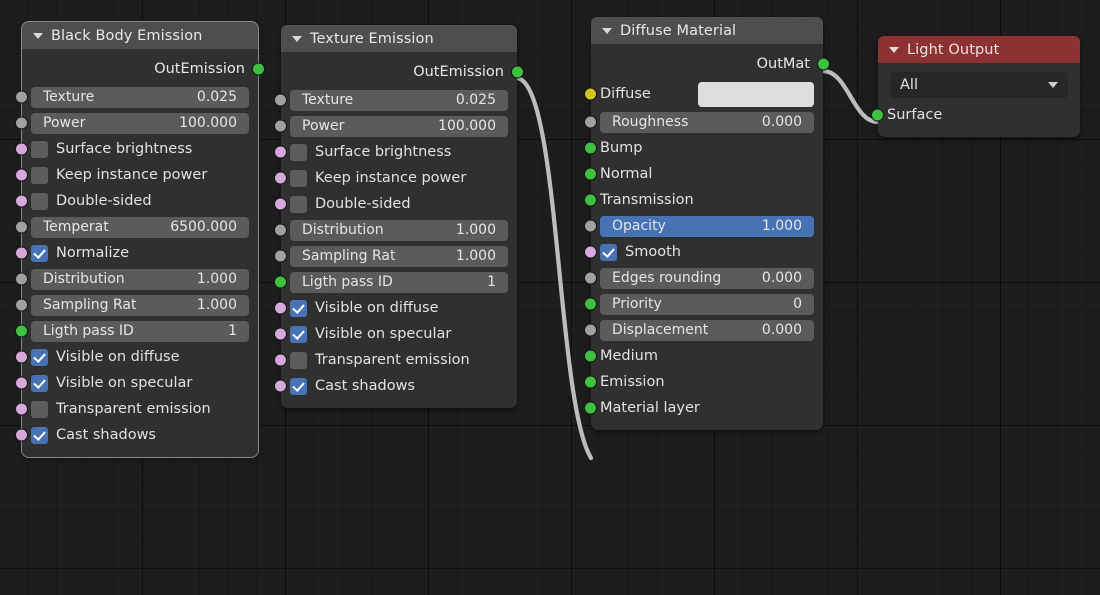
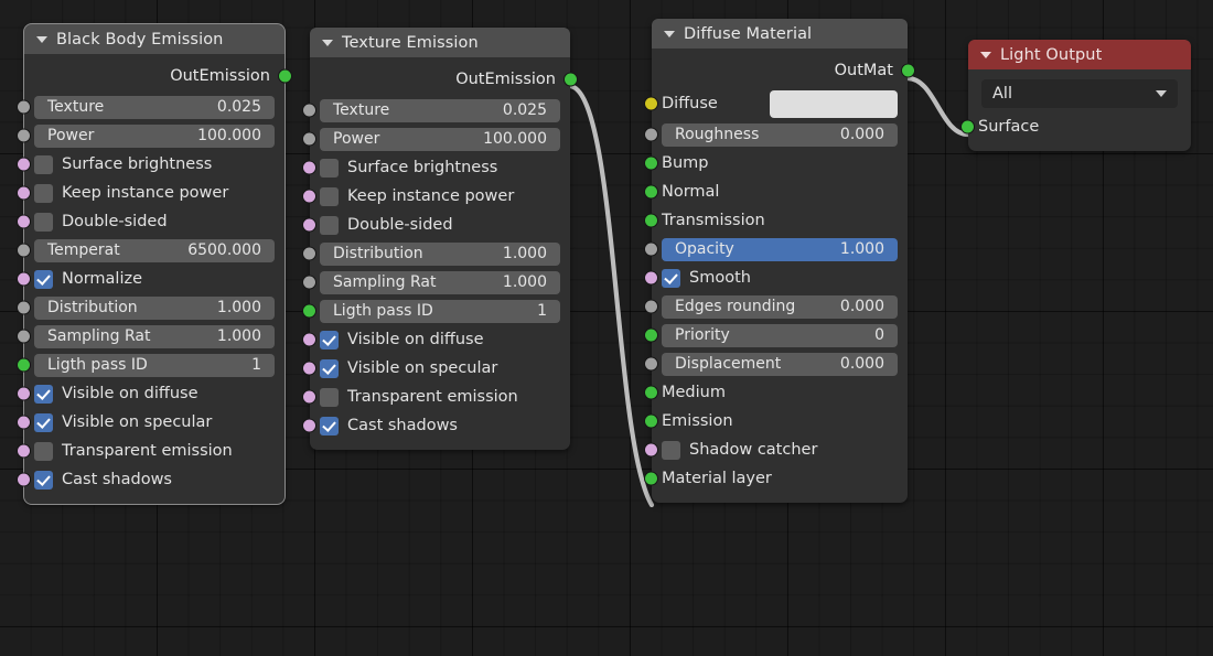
  Black Body Emission
  OutEmission
  Texture
  0.025
  Power
  100.000
  Surface brightness
  Keep instance power
  Double-sided
  Temperat
  6500.000
  Normalize
  Distribution
  1.000
  Sampling Rat
  1.000
  Ligth pass ID
  1
  Visible on diffuse
  Visible on specular
  Transparent emission
  Cast shadows
  Texture Emission
  OutEmission
  Texture
  0.025
  Power
  100.000
  Surface brightness
  Keep instance power
  Double-sided
  Distribution
  1.000
  Sampling Rat
  1.000
  Ligth pass ID
  1
  Visible on diffuse
  Visible on specular
  Transparent emission
  Cast shadows
  Diffuse Material
  OutMat
  Diffuse
  Roughness
  0.000
  Bump
  Normal
  Transmission
  Opacity
  1.000
  Smooth
  Edges rounding
  0.000
  Priority
  0
  Displacement
  0.000
  Medium
  Emission
+ Shadow catcher
  Material layer
  Light Output
  All
  Surface
